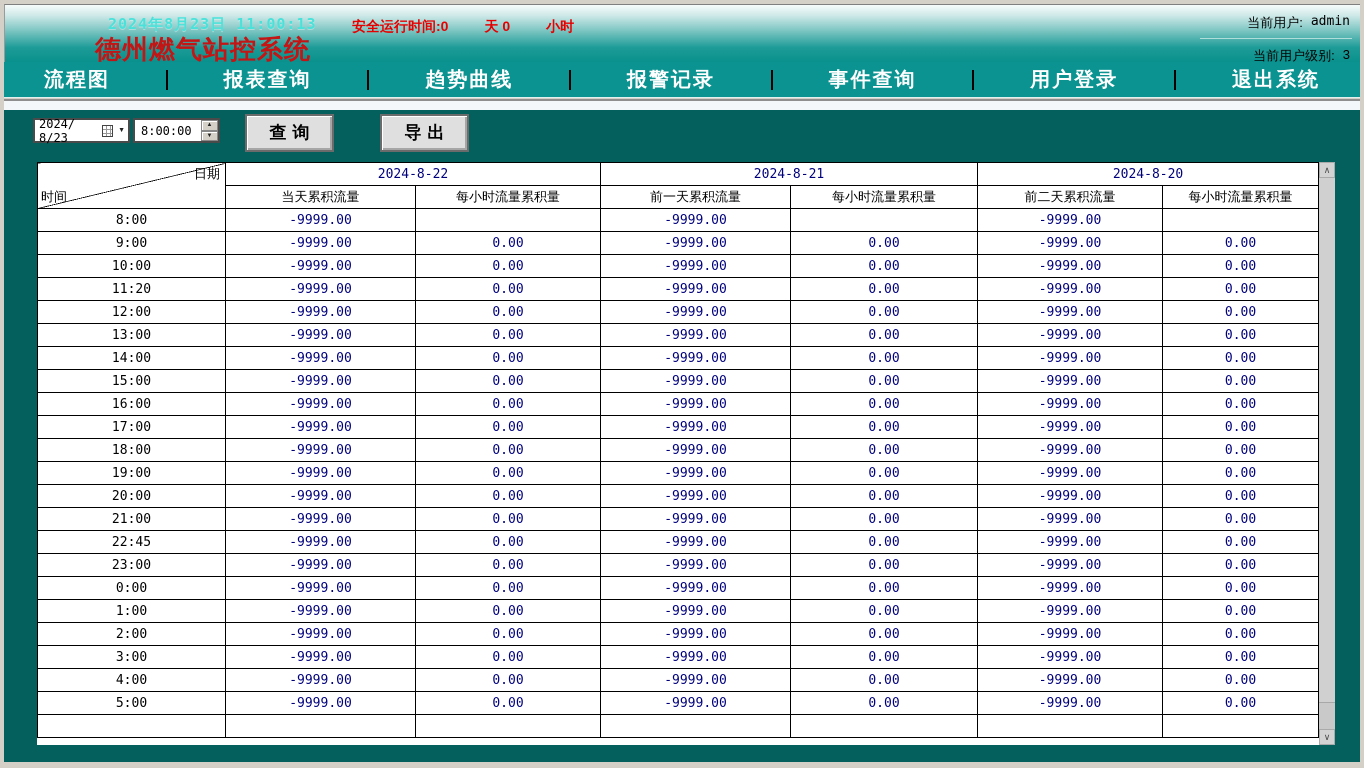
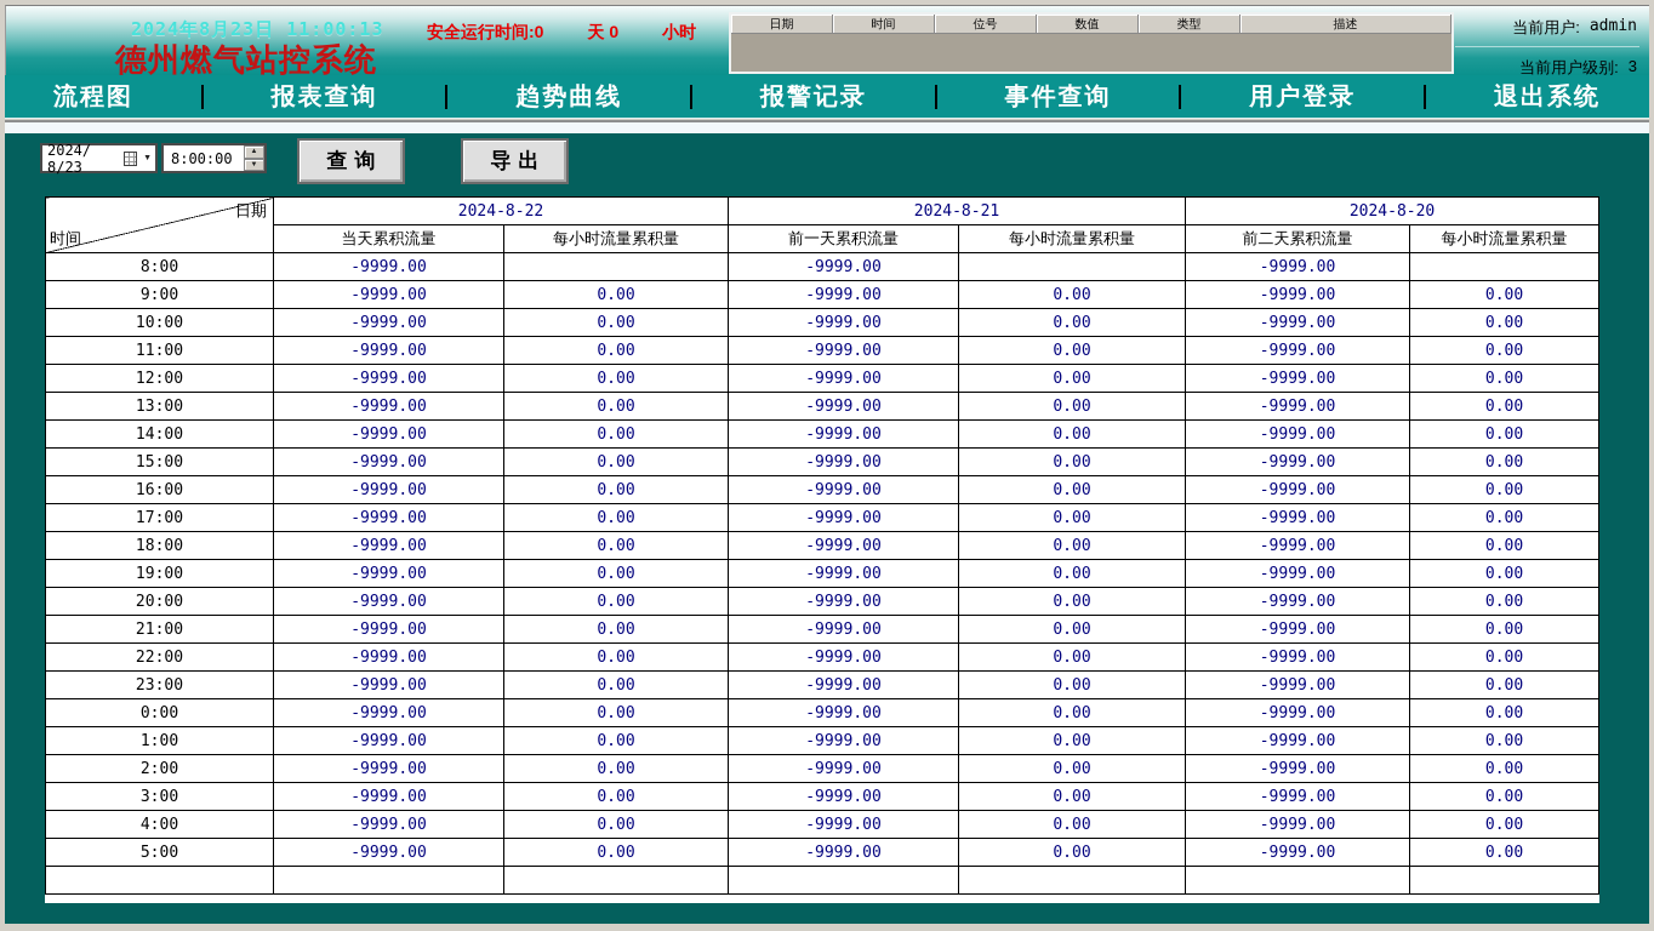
  2024年8月23日 11:00:13
  德州燃气站控系统
  安全运行时间:0
  天 0
  小时
+ 日期
+ 时间
+ 位号
+ 数值
+ 类型
+ 描述
  当前用户:
  admin
  当前用户级别:
  3
  流程图
  报表查询
  趋势曲线
  报警记录
  事件查询
  用户登录
  退出系统
  2024/ 8/23
  8:00:00
  查询
  导出
  日期时间	2024-8-22	2024-8-21	2024-8-20
  当天累积流量	每小时流量累积量	前一天累积流量	每小时流量累积量	前二天累积流量	每小时流量累积量
  8:00	-9999.00		-9999.00		-9999.00
  9:00	-9999.00	0.00	-9999.00	0.00	-9999.00	0.00
  10:00	-9999.00	0.00	-9999.00	0.00	-9999.00	0.00
- 11:20	-9999.00	0.00	-9999.00	0.00	-9999.00	0.00
+ 11:00	-9999.00	0.00	-9999.00	0.00	-9999.00	0.00
  12:00	-9999.00	0.00	-9999.00	0.00	-9999.00	0.00
  13:00	-9999.00	0.00	-9999.00	0.00	-9999.00	0.00
  14:00	-9999.00	0.00	-9999.00	0.00	-9999.00	0.00
  15:00	-9999.00	0.00	-9999.00	0.00	-9999.00	0.00
  16:00	-9999.00	0.00	-9999.00	0.00	-9999.00	0.00
  17:00	-9999.00	0.00	-9999.00	0.00	-9999.00	0.00
  18:00	-9999.00	0.00	-9999.00	0.00	-9999.00	0.00
  19:00	-9999.00	0.00	-9999.00	0.00	-9999.00	0.00
  20:00	-9999.00	0.00	-9999.00	0.00	-9999.00	0.00
  21:00	-9999.00	0.00	-9999.00	0.00	-9999.00	0.00
- 22:45	-9999.00	0.00	-9999.00	0.00	-9999.00	0.00
+ 22:00	-9999.00	0.00	-9999.00	0.00	-9999.00	0.00
  23:00	-9999.00	0.00	-9999.00	0.00	-9999.00	0.00
  0:00	-9999.00	0.00	-9999.00	0.00	-9999.00	0.00
  1:00	-9999.00	0.00	-9999.00	0.00	-9999.00	0.00
  2:00	-9999.00	0.00	-9999.00	0.00	-9999.00	0.00
  3:00	-9999.00	0.00	-9999.00	0.00	-9999.00	0.00
  4:00	-9999.00	0.00	-9999.00	0.00	-9999.00	0.00
  5:00	-9999.00	0.00	-9999.00	0.00	-9999.00	0.00
- ∧
- ∨
